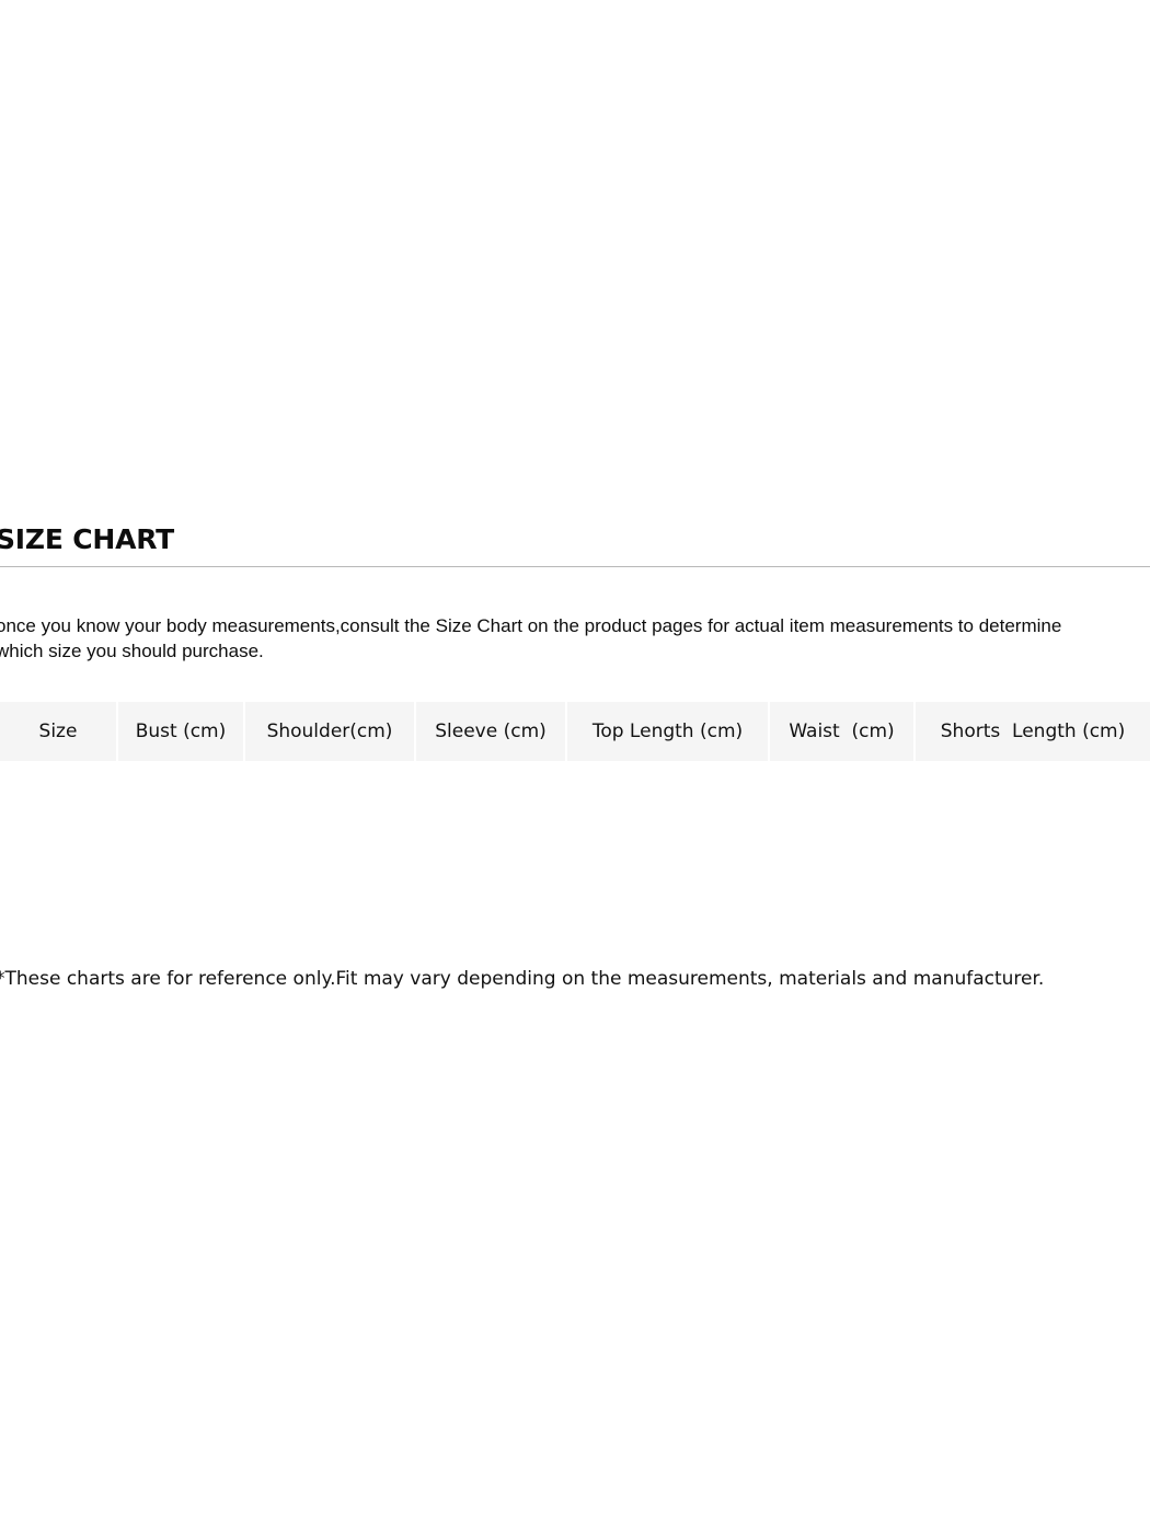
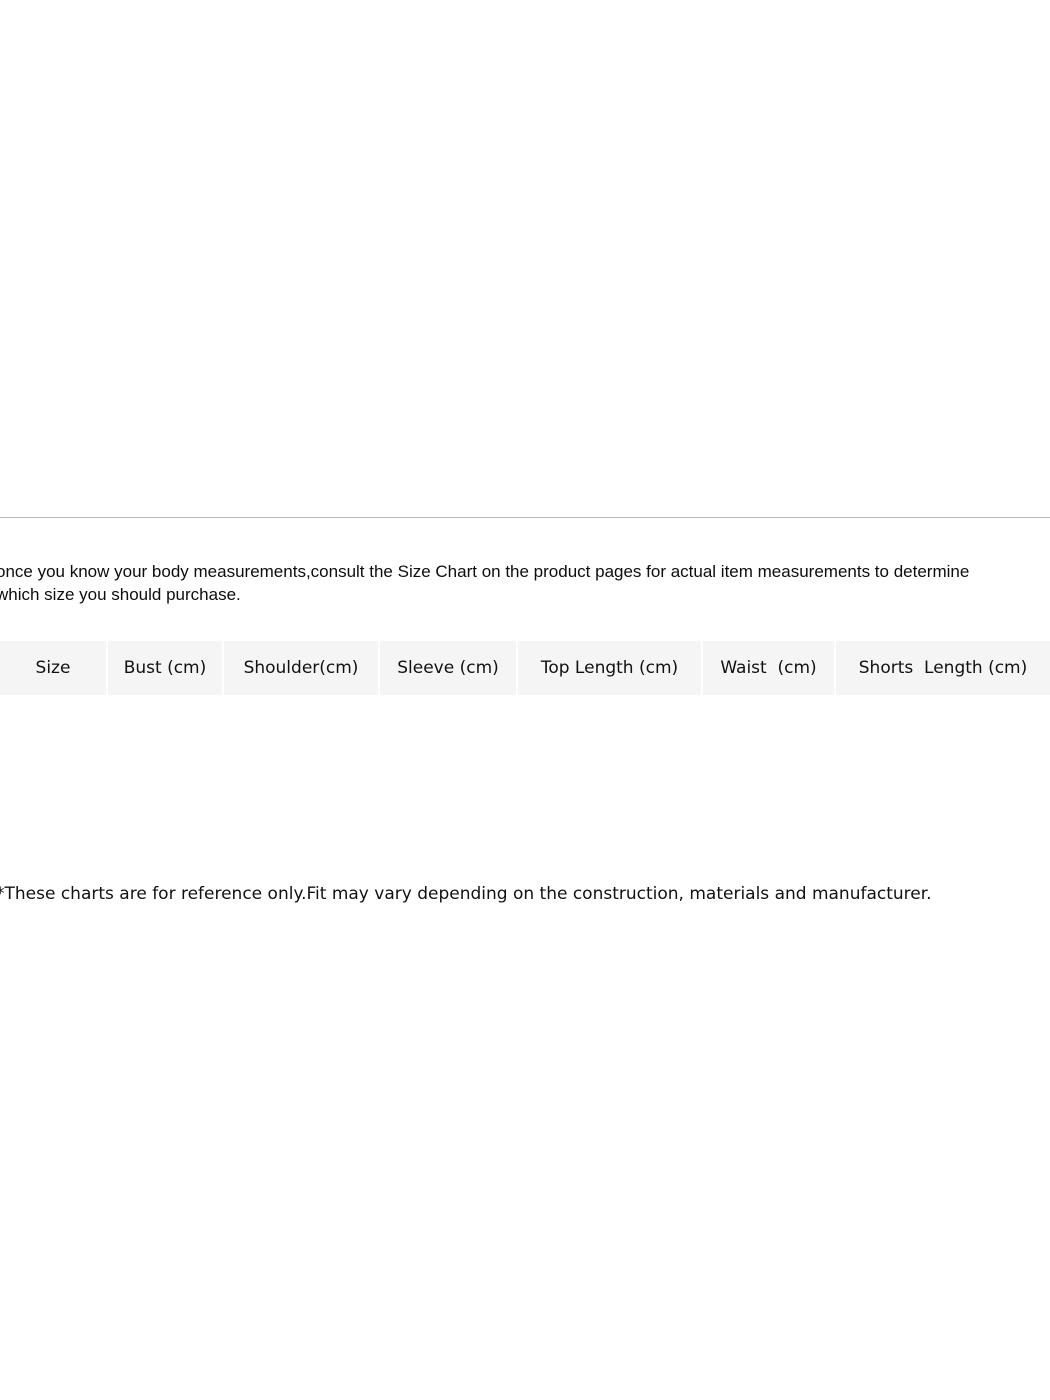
- SIZE CHART
  once you know your body measurements,consult the Size Chart on the product pages for actual item measurements to determine
  which size you should purchase.
  Size	Bust (cm)	Shoulder(cm)	Sleeve (cm)	Top Length (cm)	Waist (cm)	Shorts Length (cm)
- *These charts are for reference only.Fit may vary depending on the measurements, materials and manufacturer.
+ *These charts are for reference only.Fit may vary depending on the construction, materials and manufacturer.
